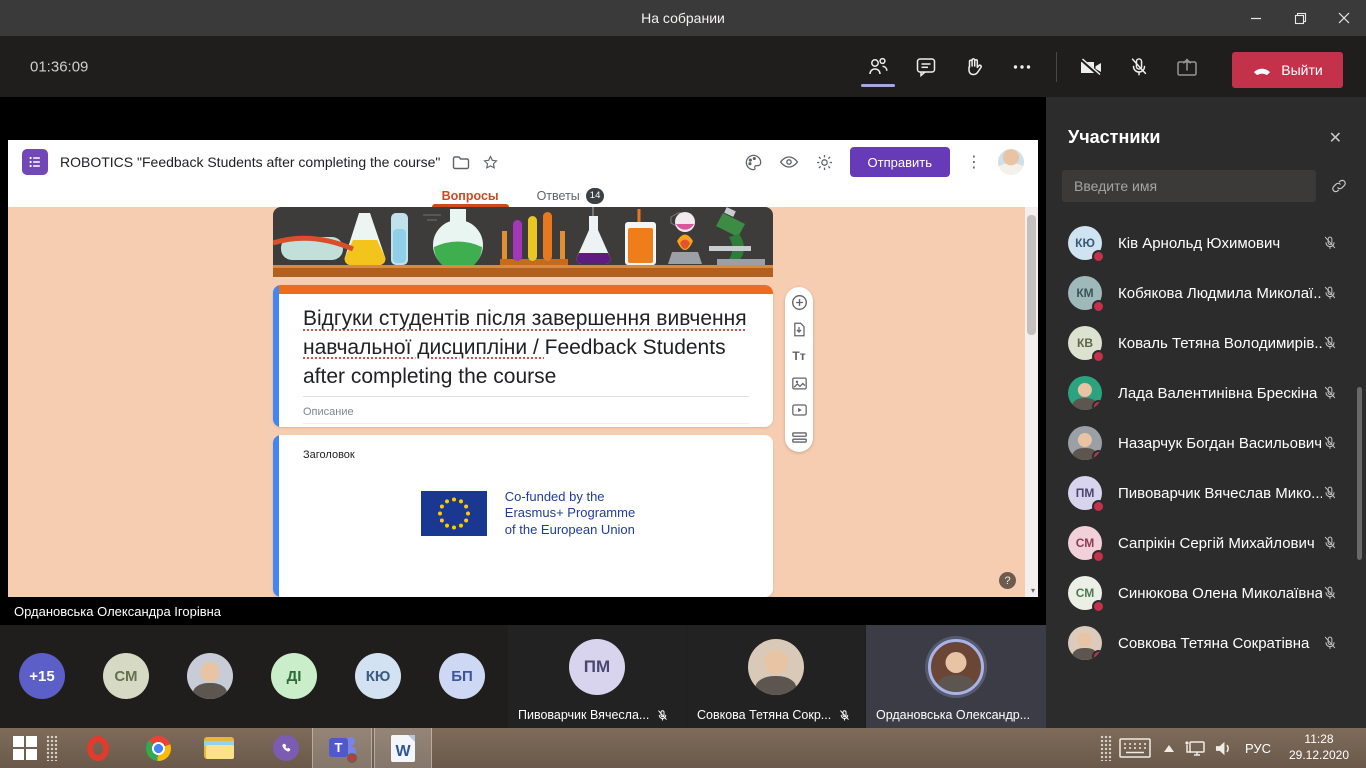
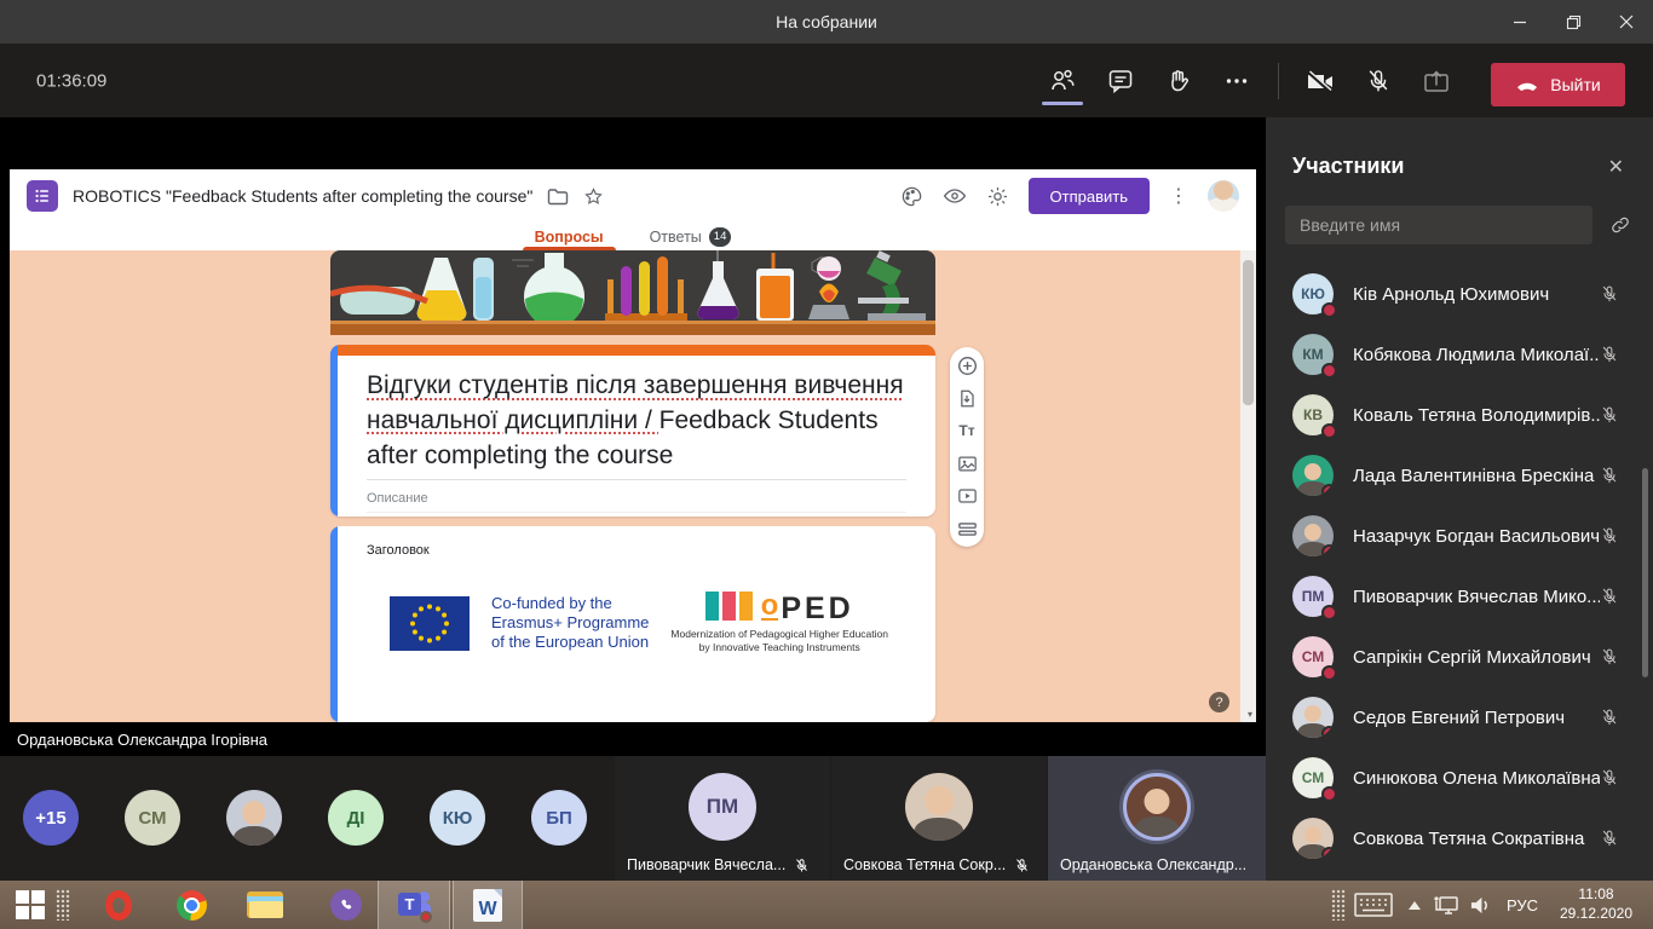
  На собрании
  01:36:09
  Выйти
  ROBOTICS "Feedback Students after completing the course"
  Отправить
  ⋮
  Вопросы
  Ответы
  14
  Відгуки студентів після завершення вивчення навчальної дисципліни / Feedback Students after completing the course
  Описание
  Заголовок
  Co-funded by the
  Erasmus+ Programme
  of the European Union
+ o
+ PED
+ Modernization of Pedagogical Higher Education
+ by Innovative Teaching Instruments
  Tт
  ?
  ▾
  Ордановська Олександра Ігорівна
  +15
  СМ
  ДІ
  КЮ
  БП
  ПМ
  Пивоварчик Вячесла...
  Совкова Тетяна Сокр...
  Ордановська Олександр...
  Участники
  ✕
  Введите имя
  КЮ
  Ків Арнольд Юхимович
  КМ
  Кобякова Людмила Миколаї..
  КВ
  Коваль Тетяна Володимирів..
  Лада Валентинівна Брескіна
  Назарчук Богдан Васильович
  ПМ
  Пивоварчик Вячеслав Мико...
  СМ
  Сапрікін Сергій Михайлович
+ Седов Евгений Петрович
  СМ
  Синюкова Олена Миколаївна
  Совкова Тетяна Сократівна
  T
  W
  РУС
- 11:28
+ 11:08
  29.12.2020
